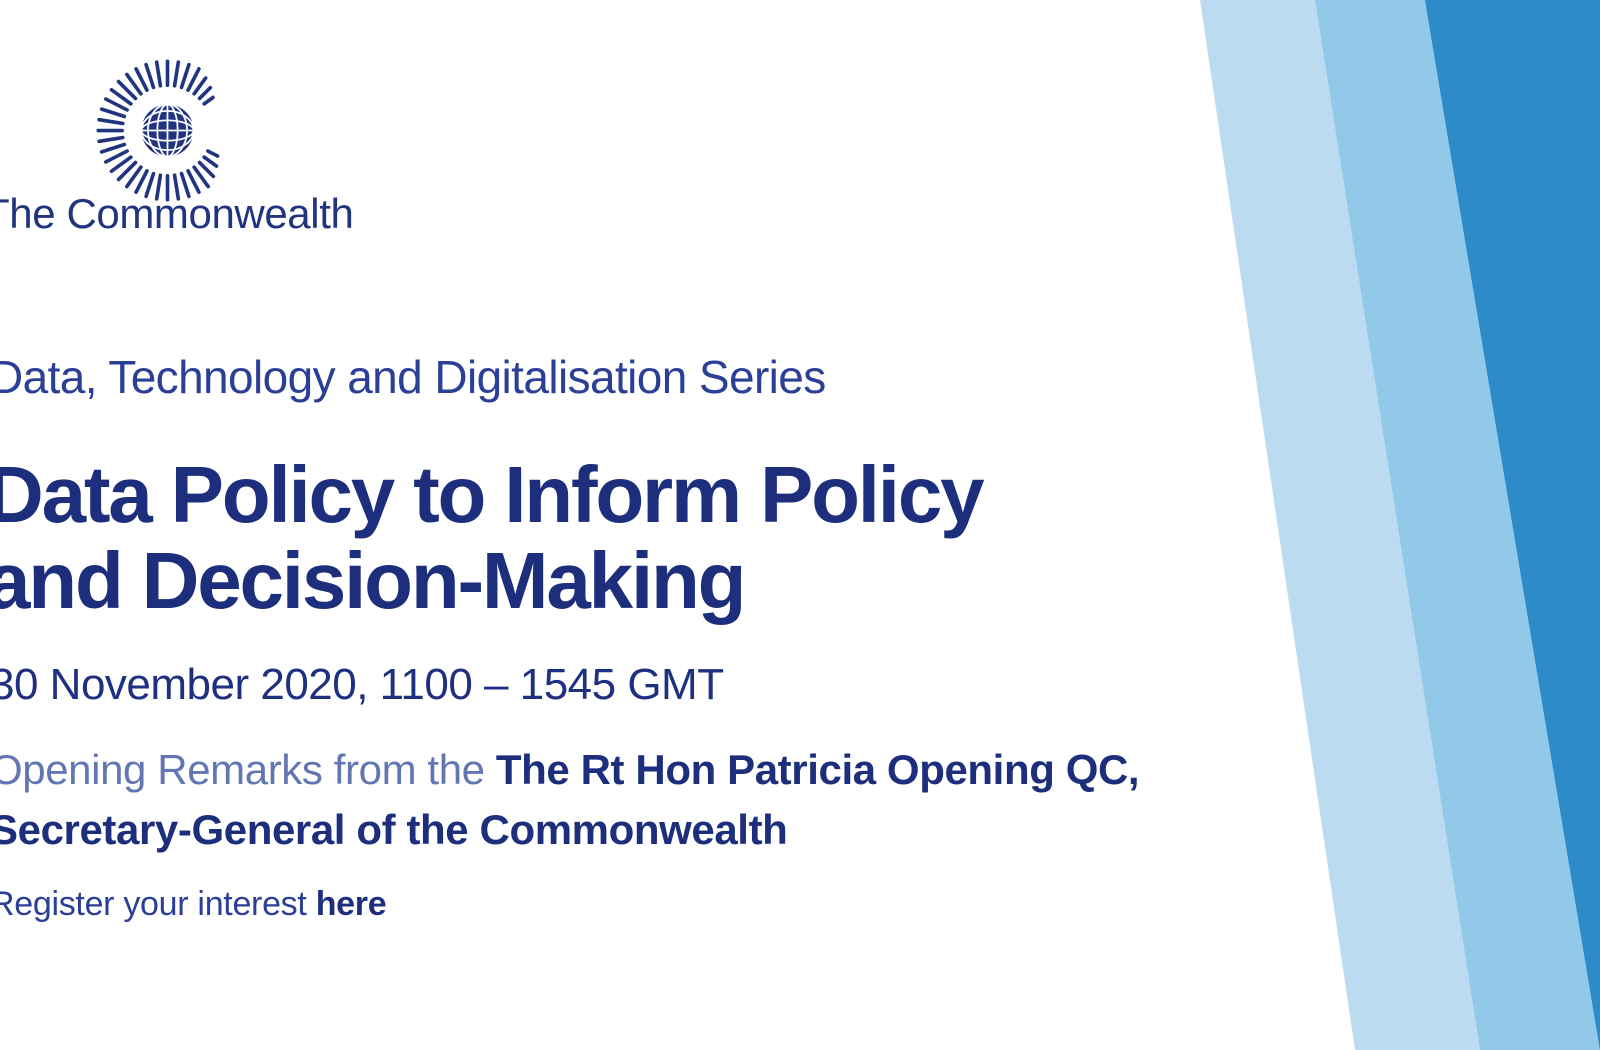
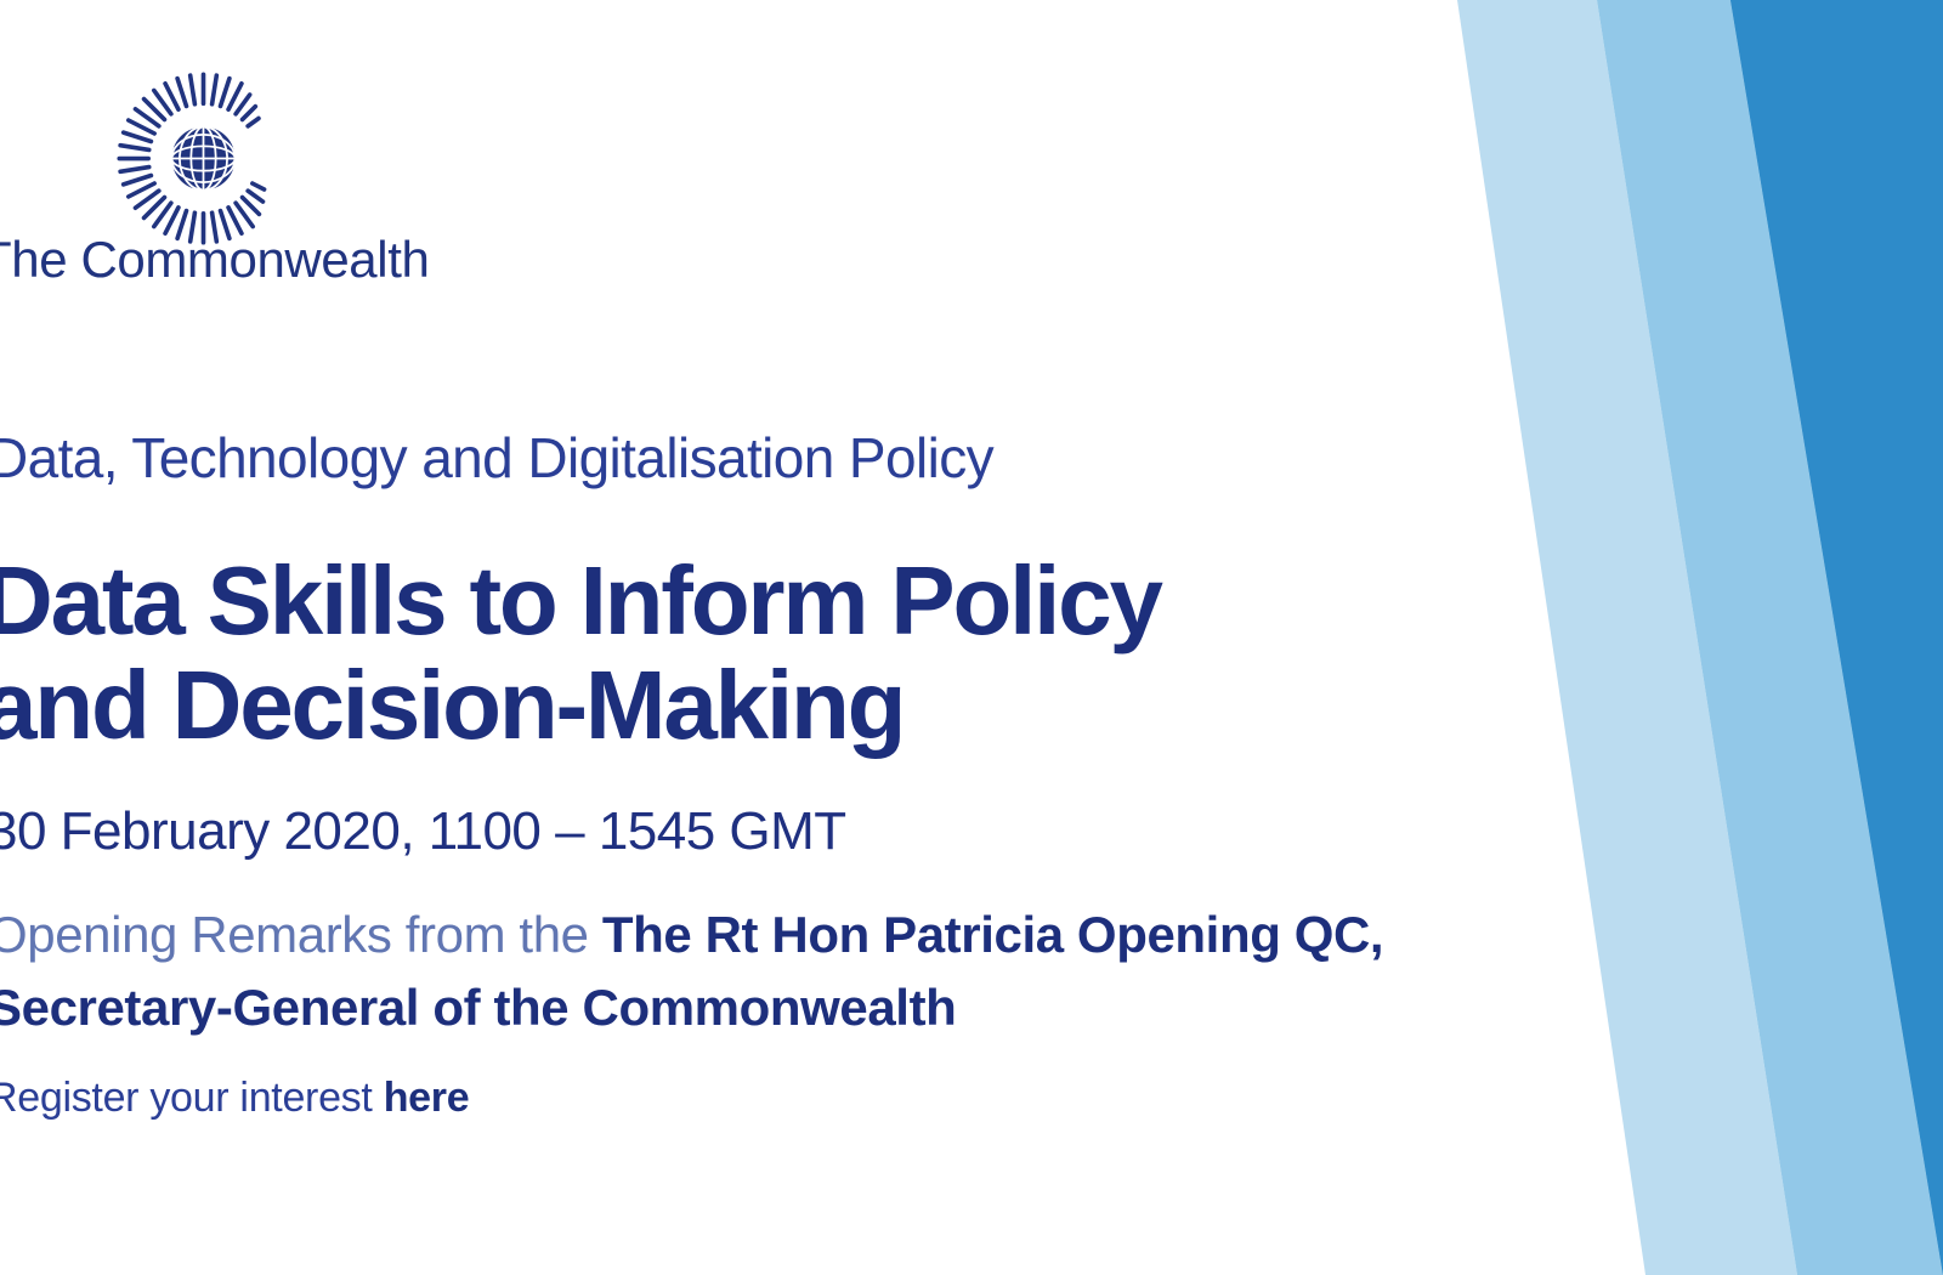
  he Commonwealth
- Data, Technology and Digitalisation Series
+ Data, Technology and Digitalisation Policy
- Data Policy to Inform Policy
+ Data Skills to Inform Policy
  and Decision-Making
- 30 November 2020, 1100 – 1545 GMT
+ 30 February 2020, 1100 – 1545 GMT
  Opening Remarks from the The Rt Hon Patricia Opening QC,
  Secretary-General of the Commonwealth
  Register your interest here
